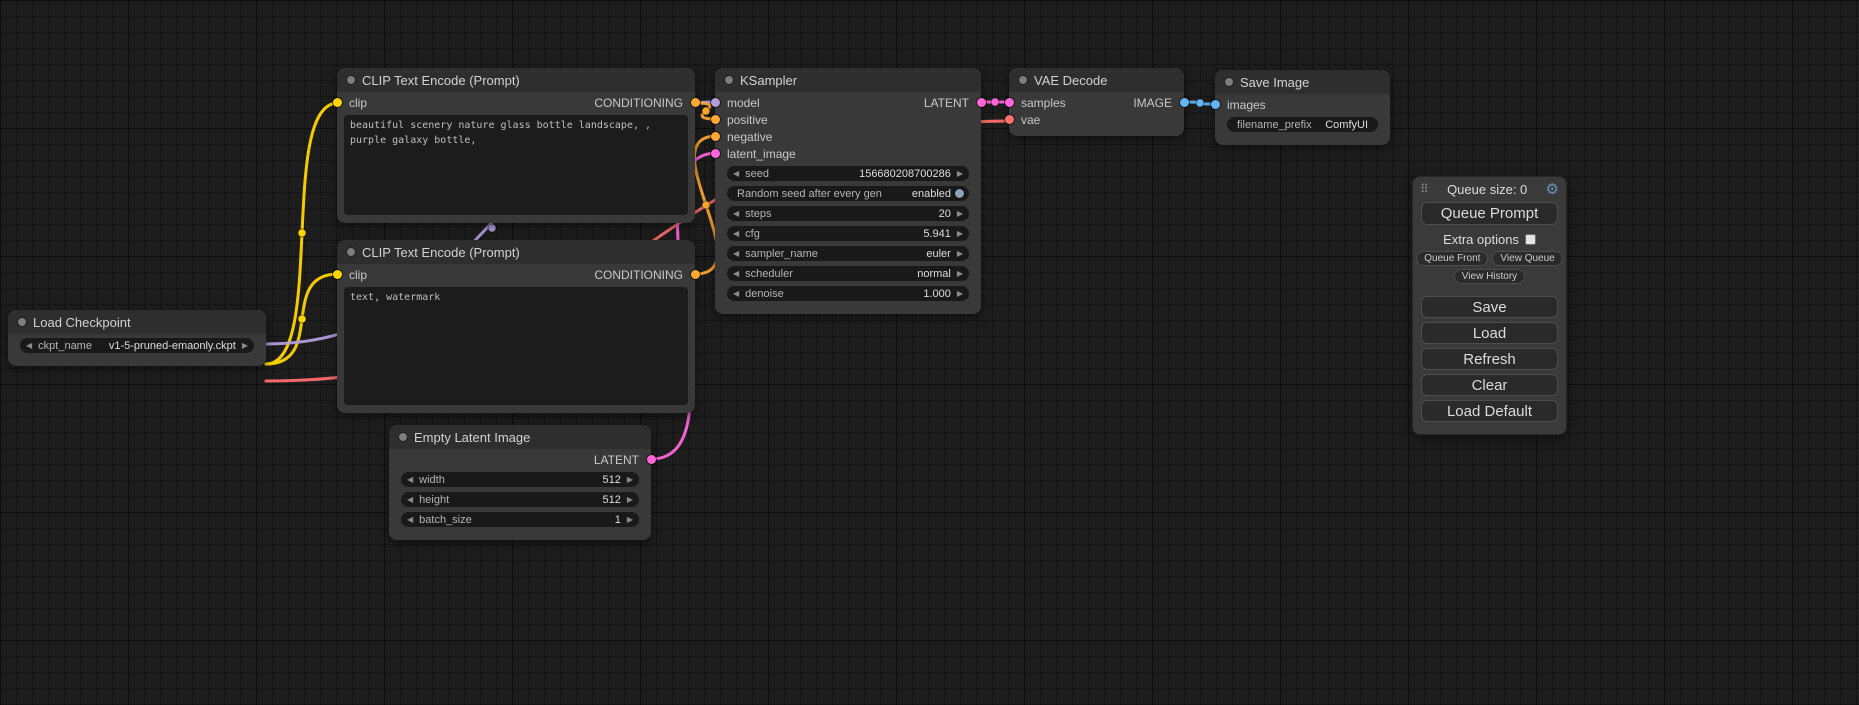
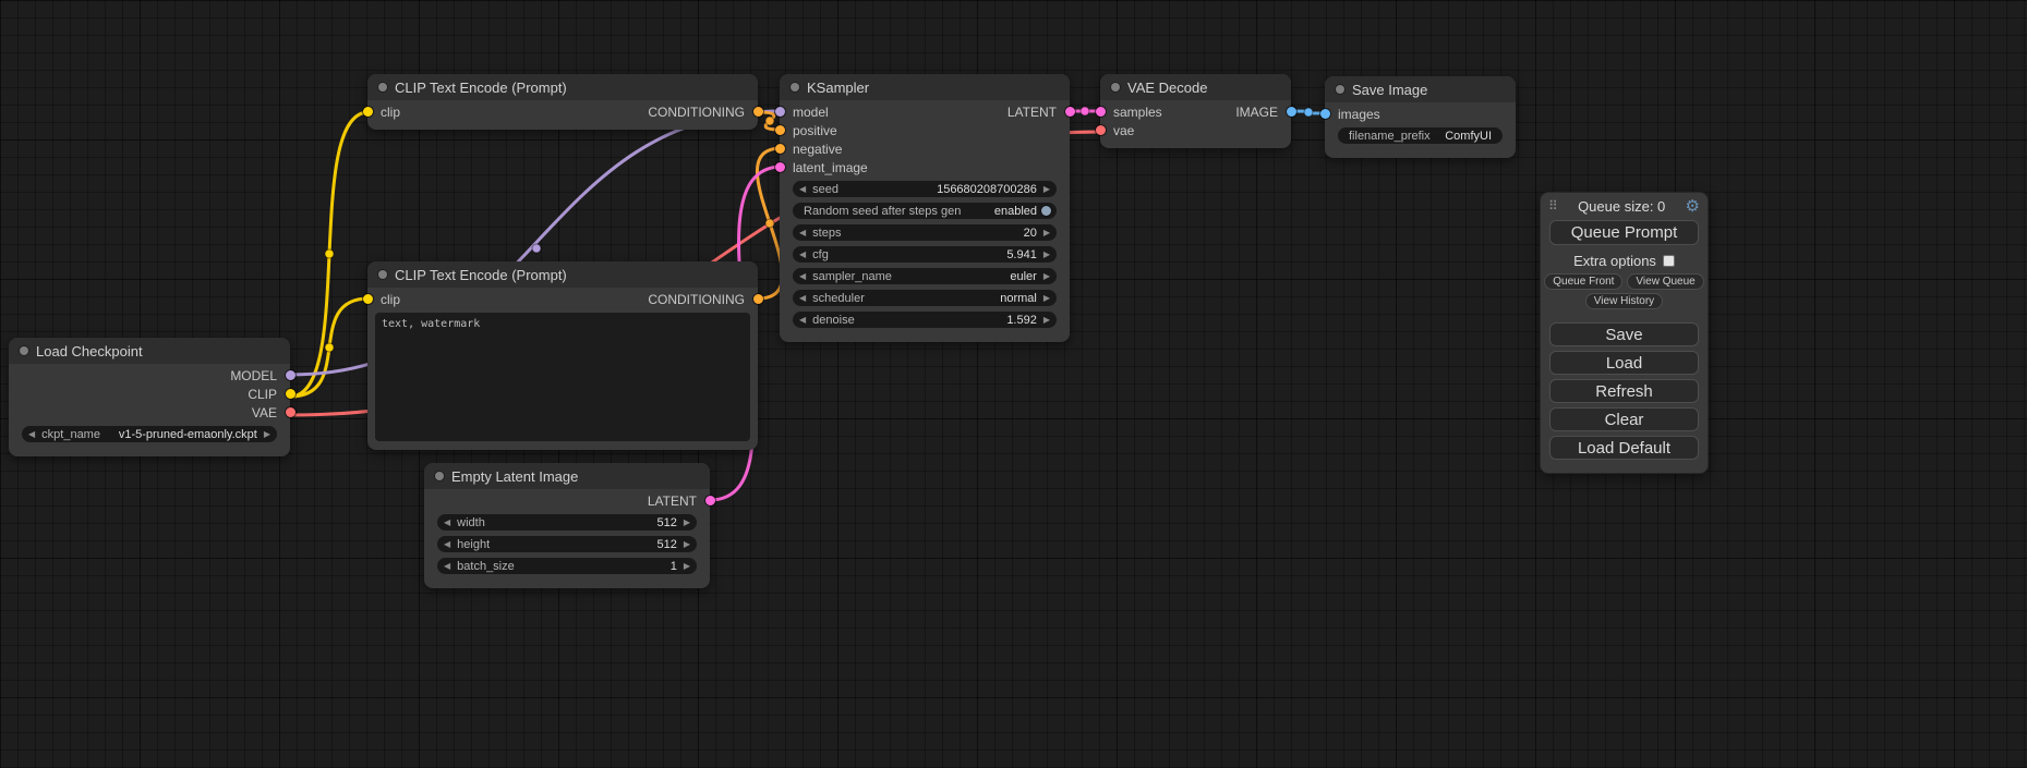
  Load Checkpoint
+ MODEL
+ CLIP
+ VAE
  ◀
  ckpt_name
  v1-5-pruned-emaonly.ckpt
  ▶
  CLIP Text Encode (Prompt)
  clip
  CONDITIONING
- beautiful scenery nature glass bottle landscape, , purple galaxy bottle,
  CLIP Text Encode (Prompt)
  clip
  CONDITIONING
  text, watermark
  Empty Latent Image
  LATENT
  ◀
  width
  512
  ▶
  ◀
  height
  512
  ▶
  ◀
  batch_size
  1
  ▶
  KSampler
  model
  LATENT
  positive
  negative
  latent_image
  ◀
  seed
  156680208700286
  ▶
- Random seed after every gen
+ Random seed after steps gen
  enabled
  ◀
  steps
  20
  ▶
  ◀
  cfg
  5.941
  ▶
  ◀
  sampler_name
  euler
  ▶
  ◀
  scheduler
  normal
  ▶
  ◀
  denoise
- 1.000
+ 1.592
  ▶
  VAE Decode
  samples
  IMAGE
  vae
  Save Image
  images
  filename_prefix
  ComfyUI
  ⠿
  Queue size: 0
  ⚙
  Queue Prompt
  Extra options
  Queue Front
  View Queue
  View History
  Save
  Load
  Refresh
  Clear
  Load Default
